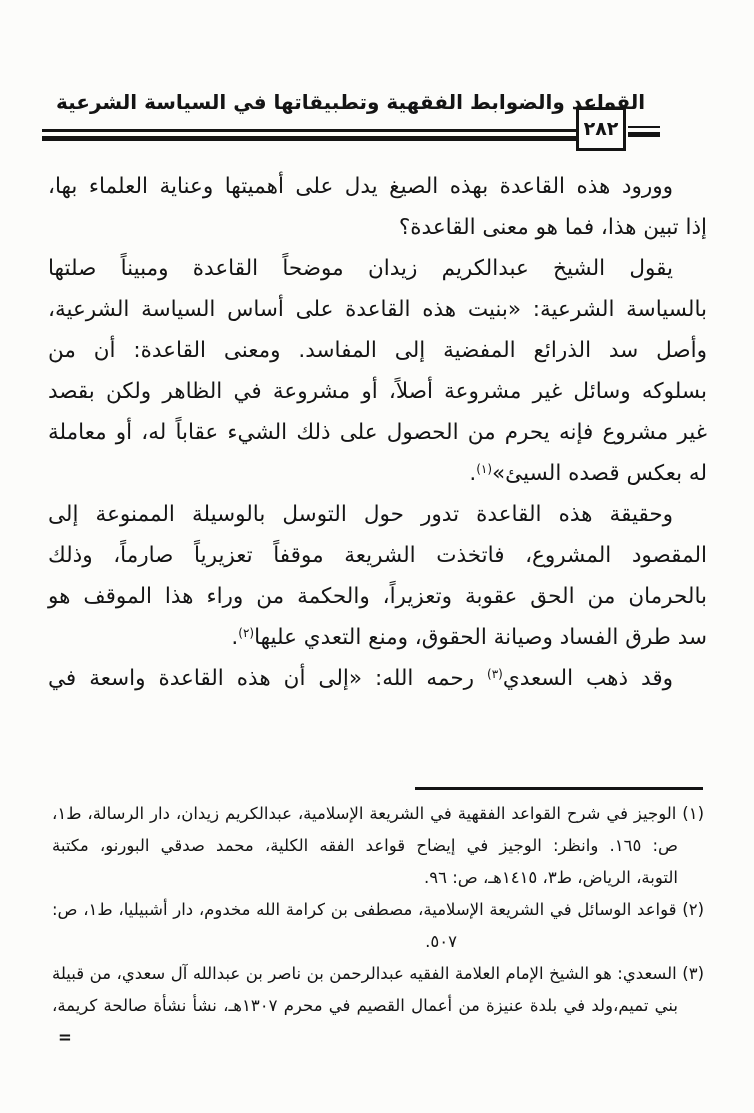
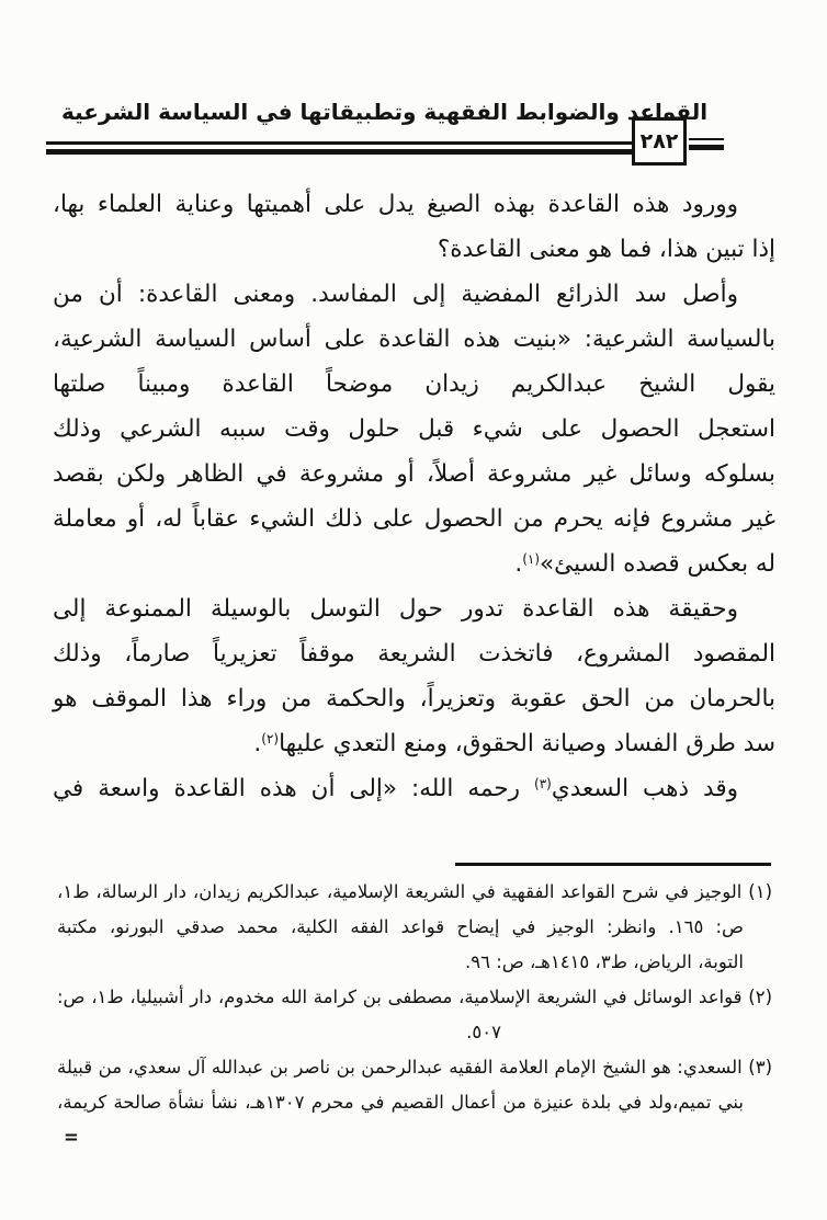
  القواعد والضوابط الفقهية وتطبيقاتها في السياسة الشرعية
  ٢٨٢
  وورود هذه القاعدة بهذه الصيغ يدل على أهميتها وعناية العلماء بها،
  إذا تبين هذا، فما هو معنى القاعدة؟
- يقول الشيخ عبدالكريم زيدان موضحاً القاعدة ومبيناً صلتها
+ وأصل سد الذرائع المفضية إلى المفاسد. ومعنى القاعدة: أن من
  بالسياسة الشرعية: «بنيت هذه القاعدة على أساس السياسة الشرعية،
- وأصل سد الذرائع المفضية إلى المفاسد. ومعنى القاعدة: أن من
+ يقول الشيخ عبدالكريم زيدان موضحاً القاعدة ومبيناً صلتها
+ استعجل الحصول على شيء قبل حلول وقت سببه الشرعي وذلك
  بسلوكه وسائل غير مشروعة أصلاً، أو مشروعة في الظاهر ولكن بقصد
  غير مشروع فإنه يحرم من الحصول على ذلك الشيء عقاباً له، أو معاملة
  له بعكس قصده السيئ»(١).
  وحقيقة هذه القاعدة تدور حول التوسل بالوسيلة الممنوعة إلى
  المقصود المشروع، فاتخذت الشريعة موقفاً تعزيرياً صارماً، وذلك
  بالحرمان من الحق عقوبة وتعزيراً، والحكمة من وراء هذا الموقف هو
  سد طرق الفساد وصيانة الحقوق، ومنع التعدي عليها(٢).
  وقد ذهب السعدي(٣) رحمه الله: «إلى أن هذه القاعدة واسعة في
  (١) الوجيز في شرح القواعد الفقهية في الشريعة الإسلامية، عبدالكريم زيدان، دار الرسالة، ط١،
  ص: ١٦٥. وانظر: الوجيز في إيضاح قواعد الفقه الكلية، محمد صدقي البورنو، مكتبة
  التوبة، الرياض، ط٣، ١٤١٥هـ، ص: ٩٦.
  (٢) قواعد الوسائل في الشريعة الإسلامية، مصطفى بن كرامة الله مخدوم، دار أشبيليا، ط١، ص:
  ٥٠٧.
  (٣) السعدي: هو الشيخ الإمام العلامة الفقيه عبدالرحمن بن ناصر بن عبدالله آل سعدي، من قبيلة
  بني تميم،ولد في بلدة عنيزة من أعمال القصيم في محرم ١٣٠٧هـ، نشأ نشأة صالحة كريمة،
  =
